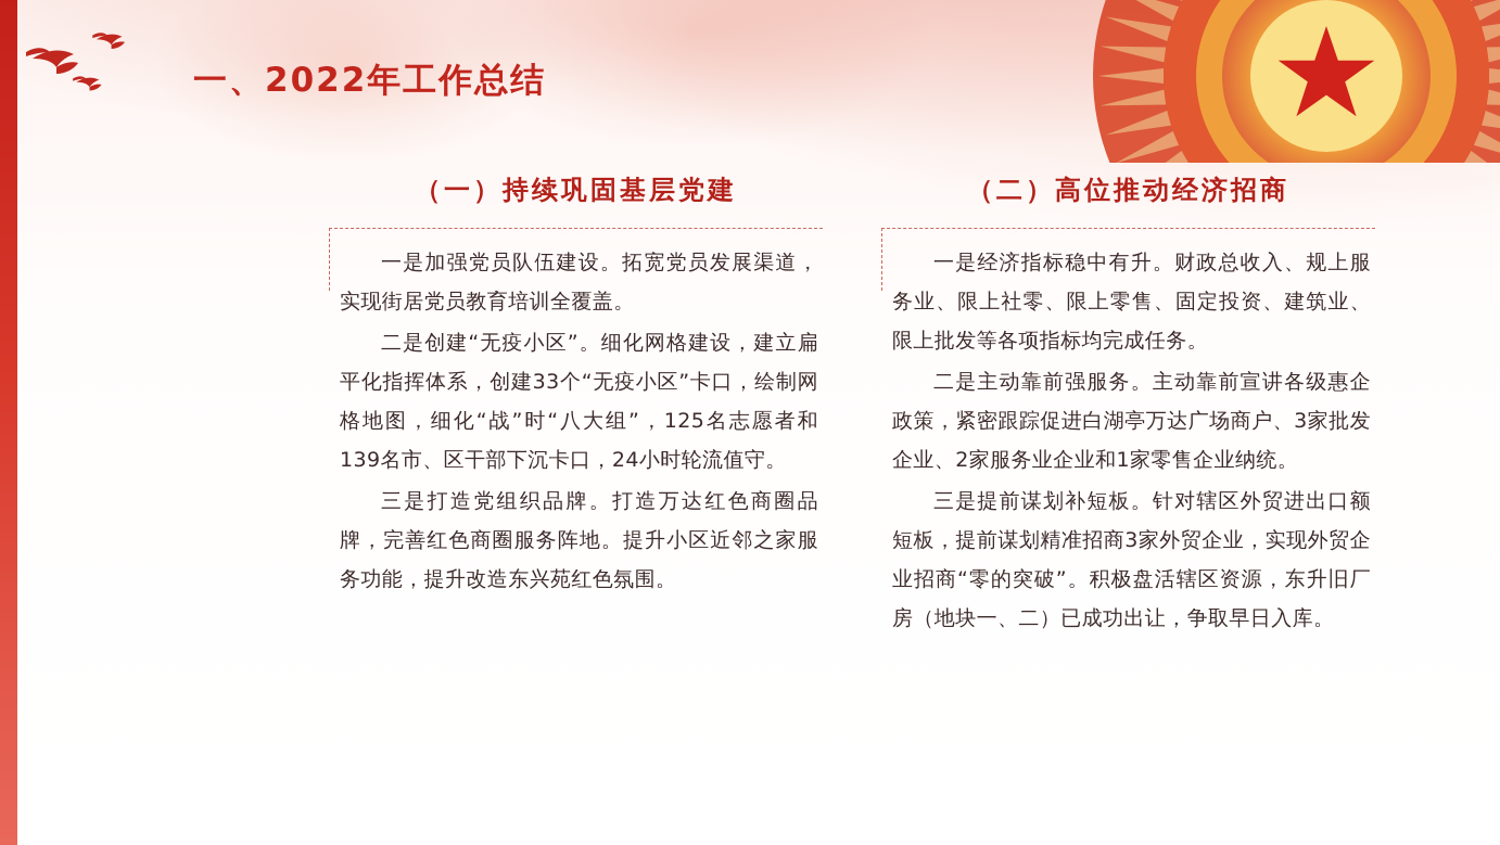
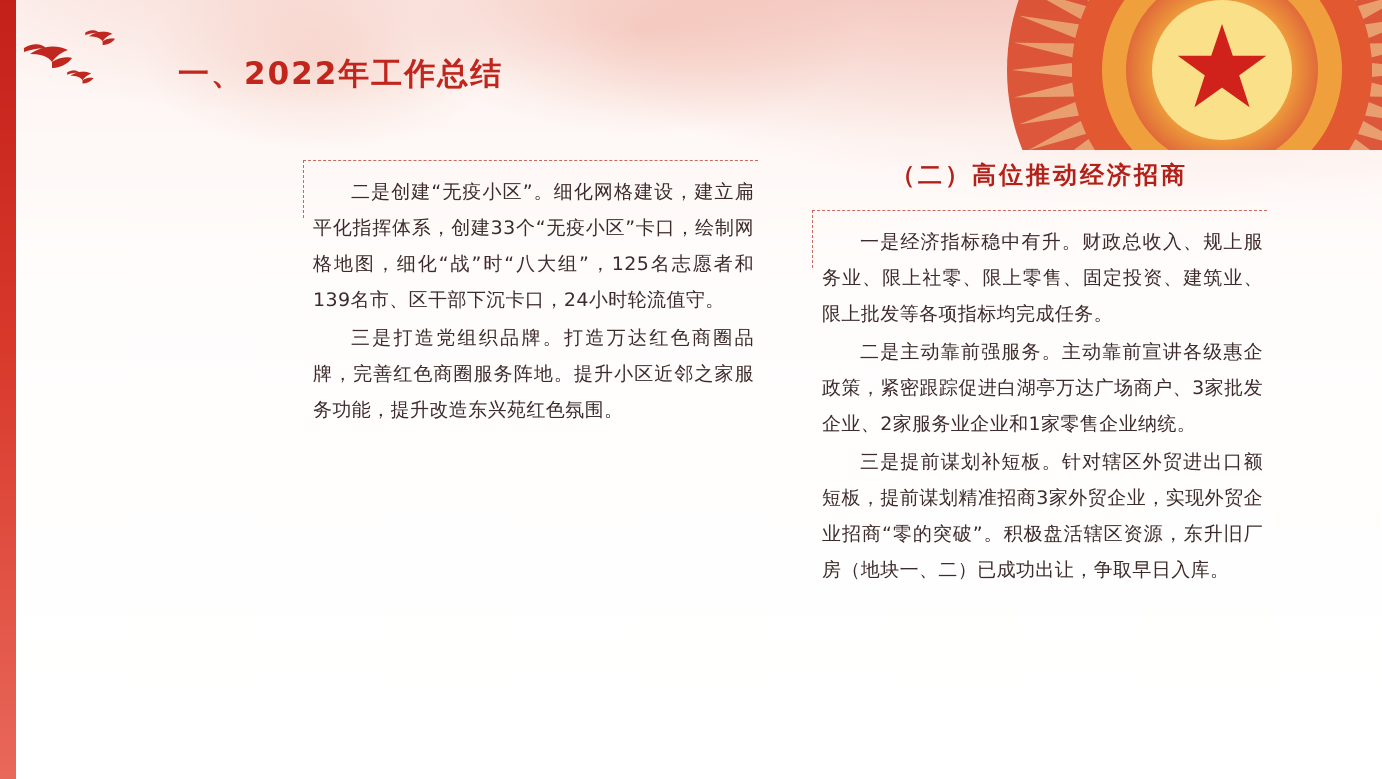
  一、2022年工作总结
- （一）持续巩固基层党建
- 一是加强党员队伍建设。拓宽党员发展渠道，实现街居党员教育培训全覆盖。
  二是创建“无疫小区”。细化网格建设，建立扁平化指挥体系，创建33个“无疫小区”卡口，绘制网格地图，细化“战”时“八大组”，125名志愿者和139名市、区干部下沉卡口，24小时轮流值守。
  三是打造党组织品牌。打造万达红色商圈品牌，完善红色商圈服务阵地。提升小区近邻之家服务功能，提升改造东兴苑红色氛围。
  （二）高位推动经济招商
  一是经济指标稳中有升。财政总收入、规上服务业、限上社零、限上零售、固定投资、建筑业、限上批发等各项指标均完成任务。
  二是主动靠前强服务。主动靠前宣讲各级惠企政策，紧密跟踪促进白湖亭万达广场商户、3家批发企业、2家服务业企业和1家零售企业纳统。
  三是提前谋划补短板。针对辖区外贸进出口额短板，提前谋划精准招商3家外贸企业，实现外贸企业招商“零的突破”。积极盘活辖区资源，东升旧厂房（地块一、二）已成功出让，争取早日入库。
